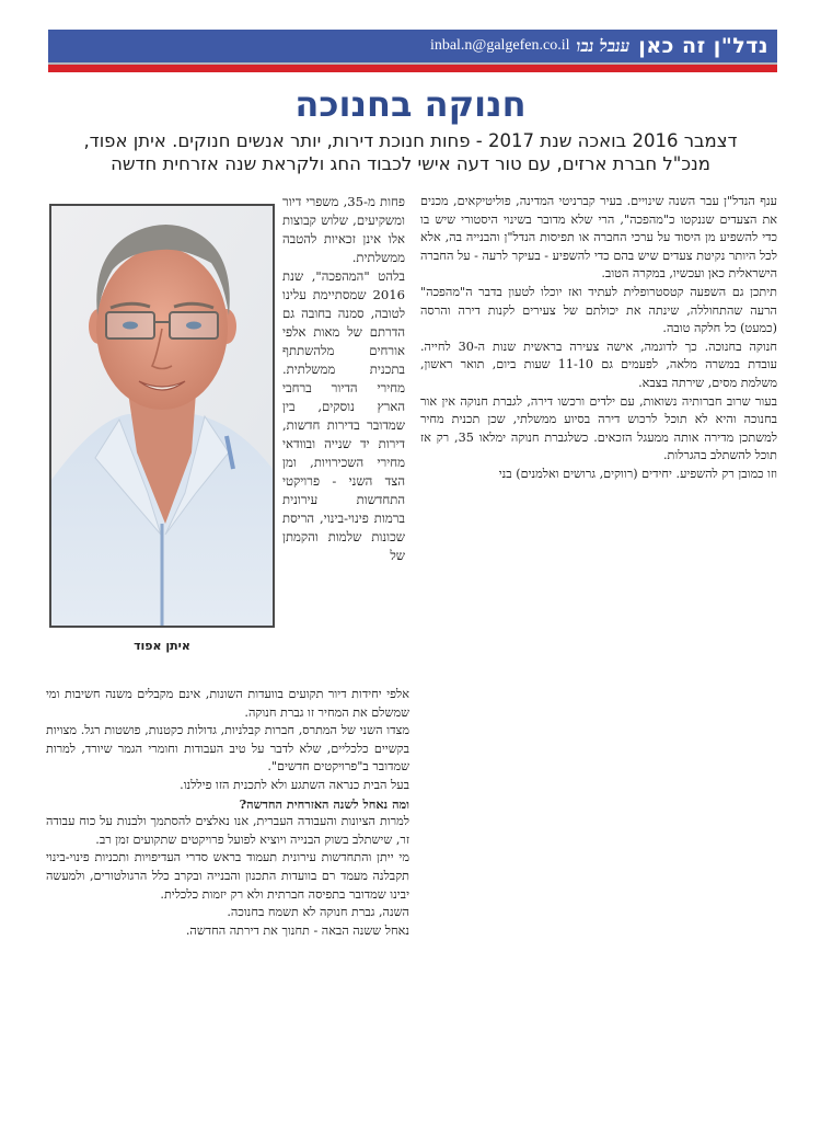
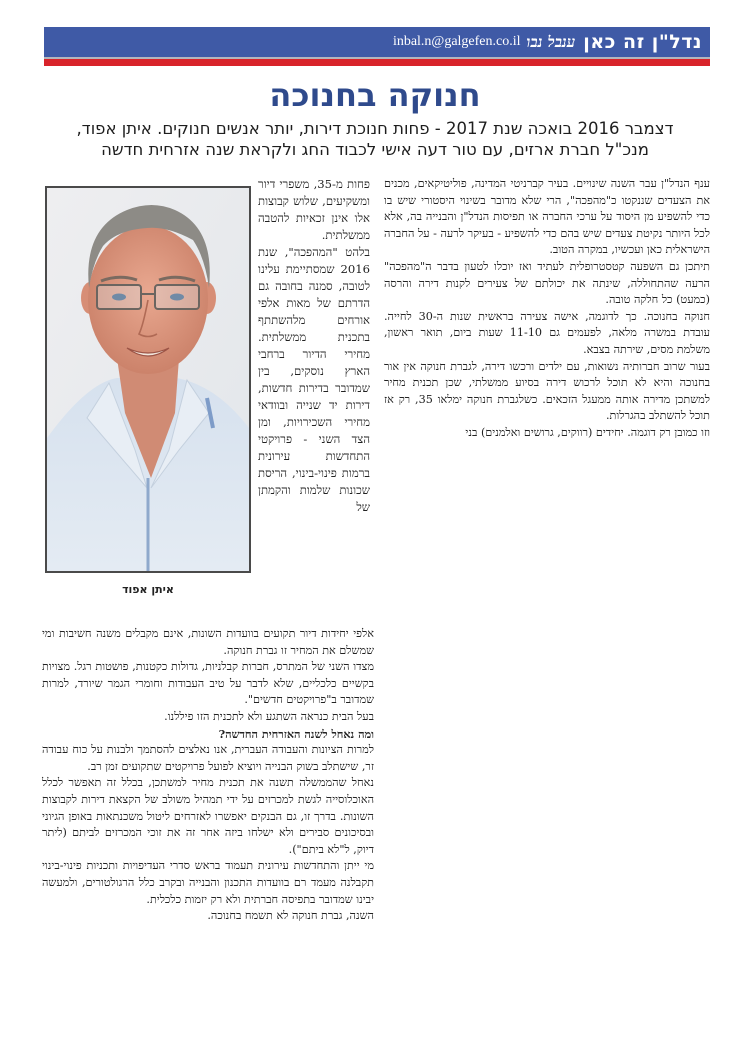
  נדל"ן זה כאן
  ענבל נבו
  inbal.n@galgefen.co.il
  חנוקה בחנוכה
  דצמבר 2016 בואכה שנת 2017 - פחות חנוכת דירות, יותר אנשים חנוקים. איתן אפוד,
  מנכ"ל חברת ארזים, עם טור דעה אישי לכבוד החג ולקראת שנה אזרחית חדשה
  ענף הנדל"ן עבר השנה שינויים. בעיר קברניטי המדינה, פוליטיקאים, מכנים את הצעדים שננקטו כ"מהפכה", הרי שלא מדובר בשינוי היסטורי שיש בו כדי להשפיע מן היסוד על ערכי החברה או תפיסות הנדל"ן והבנייה בה, אלא לכל היותר נקיטת צעדים שיש בהם כדי להשפיע - בעיקר לרעה - על החברה הישראלית כאן ועכשיו, במקרה הטוב.
  תיתכן גם השפעה קטסטרופלית לעתיד ואז יוכלו לטעון בדבר ה"מהפכה" הרעה שהתחוללה, שינתה את יכולתם של צעירים לקנות דירה והרסה (כמעט) כל חלקה טובה.
  חנוקה בחנוכה. כך לדוגמה, אישה צעירה בראשית שנות ה-30 לחייה. עובדת במשרה מלאה, לפעמים גם 11-10 שעות ביום, תואר ראשון, משלמת מסים, שירתה בצבא.
  בעור שרוב חברותיה נשואות, עם ילדים ורכשו דירה, לגברת חנוקה אין אור בחנוכה והיא לא תוכל לרכוש דירה בסיוע ממשלתי, שכן תכנית מחיר למשתכן מדירה אותה ממעגל הזכאים. כשלגברת חנוקה ימלאו 35, רק אז תוכל להשתלב בהגרלות.
- וזו כמובן רק להשפיע. יחידים (רווקים, גרושים ואלמנים) בני
+ וזו כמובן רק דוגמה. יחידים (רווקים, גרושים ואלמנים) בני
  פחות מ-35, משפרי דיור ומשקיעים, שלוש קבוצות אלו אינן זכאיות להטבה ממשלתית.
  בלהט "המהפכה", שנת 2016 שמסתיימת עלינו לטובה, סמנה בחובה גם הדרתם של מאות אלפי אורחים מלהשתתף בתכנית ממשלתית.
  מחירי הדיור ברחבי הארץ נוסקים, בין שמדובר בדירות חדשות, דירות יד שנייה ובוודאי מחירי השכירויות, ומן הצד השני - פרויקטי התחדשות עירונית ברמות פינוי-בינוי, הריסת שכונות שלמות והקמתן של
  איתן אפוד
  אלפי יחידות דיור תקועים בוועדות השונות, אינם מקבלים משנה חשיבות ומי שמשלם את המחיר זו גברת חנוקה.
  מצדו השני של המתרס, חברות קבלניות, גדולות כקטנות, פושטות רגל. מצויות בקשיים כלכליים, שלא לדבר על טיב העבודות וחומרי הגמר שיורד, למרות שמדובר ב"פרויקטים חדשים".
  בעל הבית כנראה השתגע ולא לתכנית הזו פיללנו.
  ומה נאחל לשנה האזרחית החדשה?
  למרות הציונות והעבודה העברית, אנו נאלצים להסתמך ולבנות על כוח עבודה זר, שישתלב בשוק הבנייה ויוציא לפועל פרויקטים שתקועים זמן רב.
+ נאחל שהממשלה תשנה את תכנית מחיר למשתכן, בכלל זה תאפשר לכלל האוכלוסייה לגשת למכרזים על ידי תמהיל משולב של הקצאת דירות לקבוצות השונות. בדרך זו, גם הבנקים יאפשרו לאזרחים ליטול משכנתאות באופן הגיוני ובסיכונים סבירים ולא ישלחו ביזה אחר זה את זוכי המכרזים לביתם (ליתר דיוק, ל"לא ביתם").
  מי ייתן והתחדשות עירונית תעמוד בראש סדרי העדיפויות ותכניות פינוי-בינוי תקבלנה מעמד רם בוועדות התכנון והבנייה ובקרב כלל הרגולטורים, ולמעשה יבינו שמדובר בתפיסה חברתית ולא רק יזמות כלכלית.
  השנה, גברת חנוקה לא תשמח בחנוכה.
- נאחל ששנה הבאה - תחנוך את דירתה החדשה.
